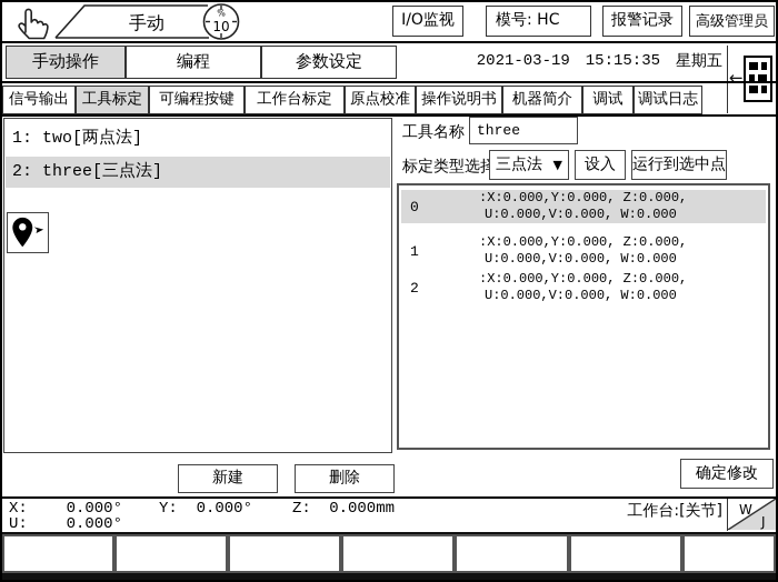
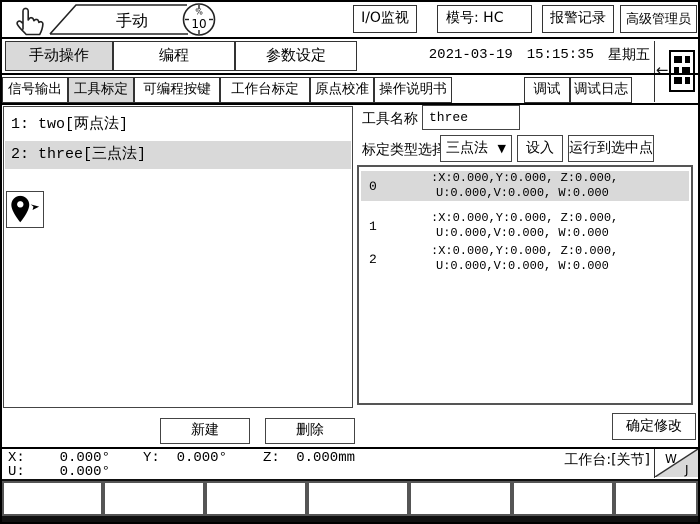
  手动
  %
  10
  I/O监视
  模号: HC
  报警记录
  高级管理员
  手动操作
  编程
  参数设定
  2021-03-19
  15:15:35
  星期五
  ←
  信号输出
  工具标定
  可编程按键
  工作台标定
  原点校准
  操作说明书
- 机器简介
  调试
  调试日志
  1: two[两点法]
  2: three[三点法]
  工具名称
  three
  标定类型选择
  三点法
  ▼
  设入
  运行到选中点
  0
  :X:0.000,Y:0.000, Z:0.000,
  U:0.000,V:0.000, W:0.000
  1
  :X:0.000,Y:0.000, Z:0.000,
  U:0.000,V:0.000, W:0.000
  2
  :X:0.000,Y:0.000, Z:0.000,
  U:0.000,V:0.000, W:0.000
  新建
  删除
  确定修改
  X:
  0.000°
  Y:
  0.000°
  Z:
  0.000mm
  U:
  0.000°
  工作台:[关节]
  W
  J
